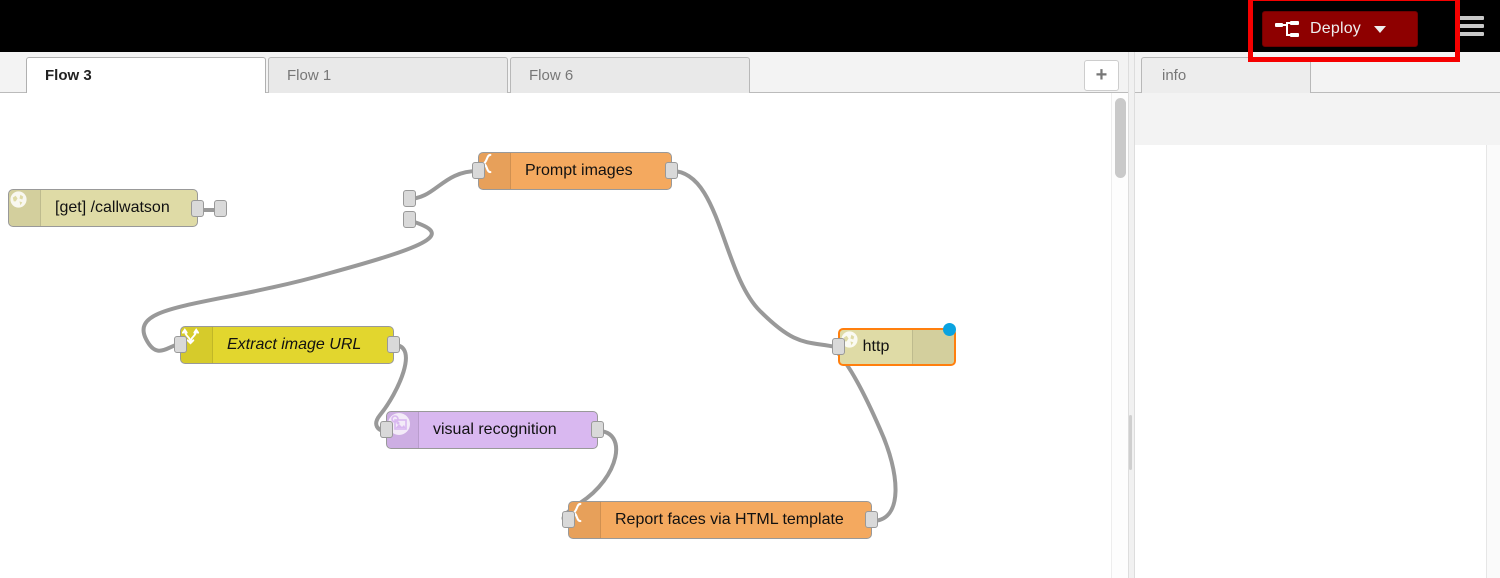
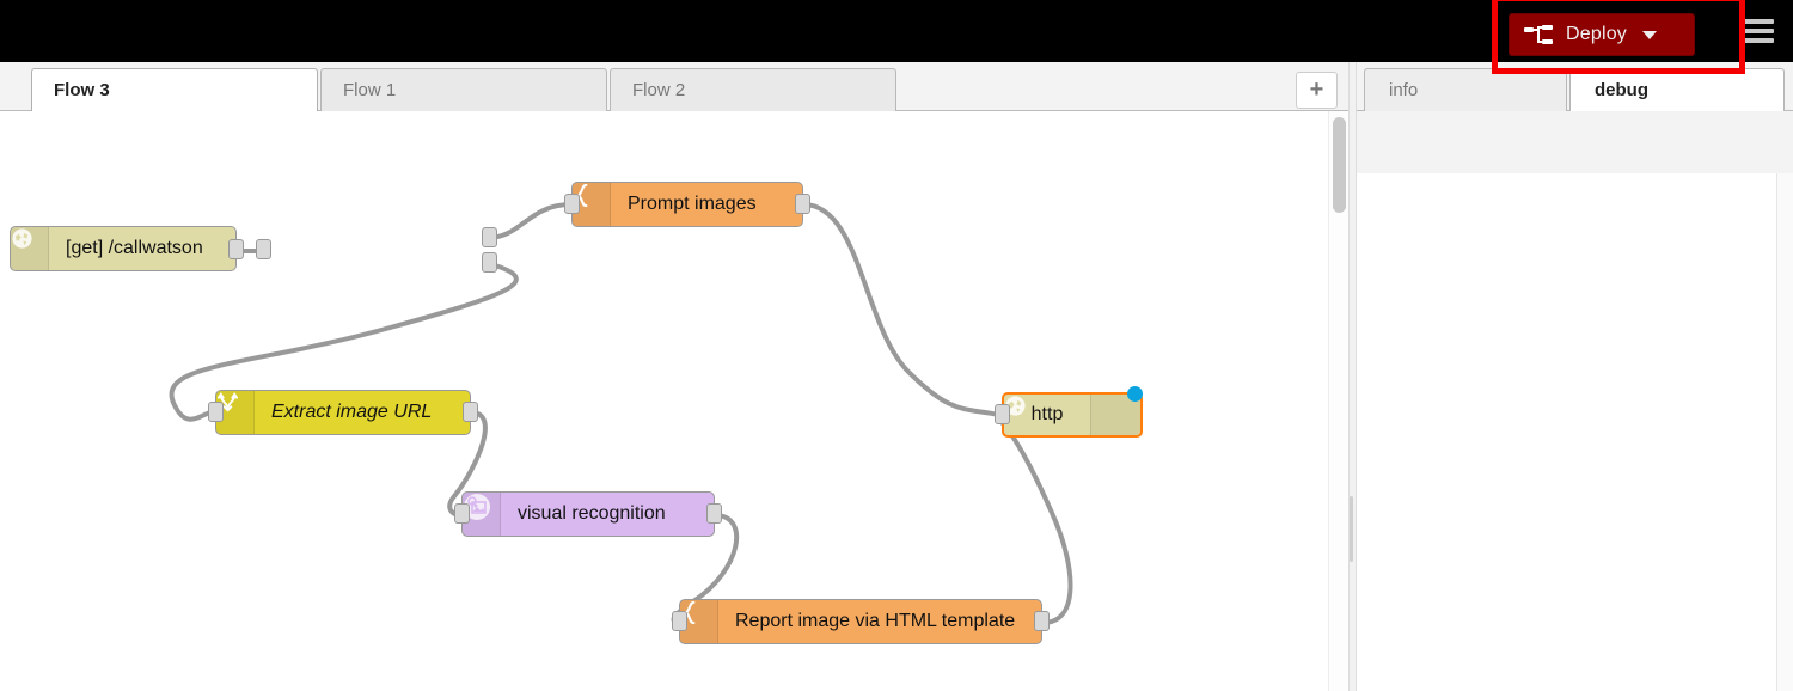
  Deploy
  Flow 3
  Flow 1
- Flow 6
+ Flow 2
  +
  [get] /callwatson
  Prompt images
  Extract image URL
  visual recognition
- Report faces via HTML template
+ Report image via HTML template
  http
  info
+ debug
